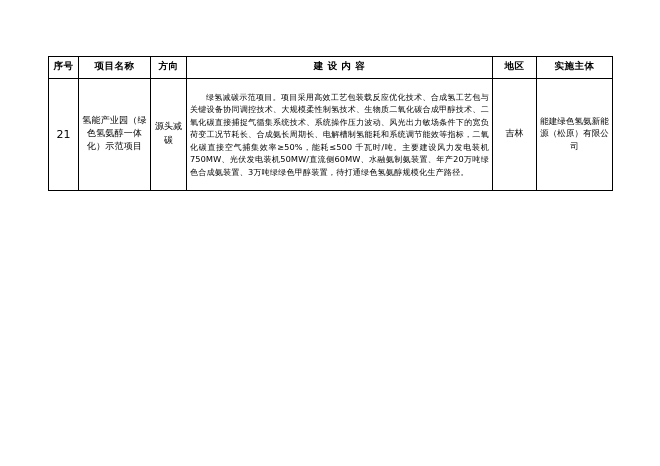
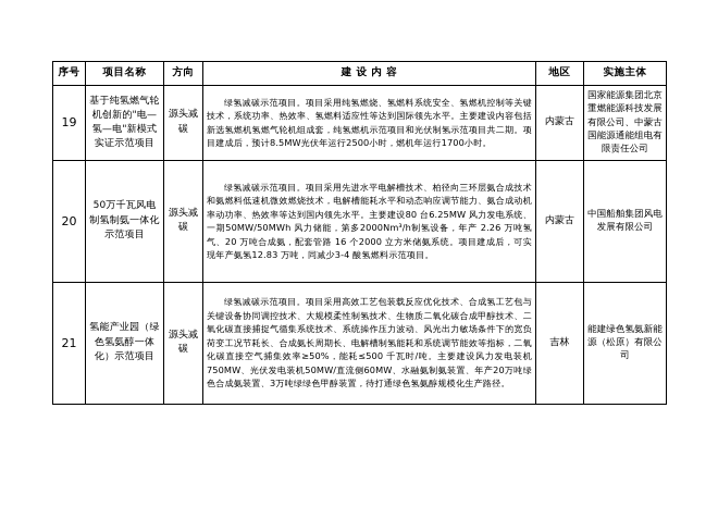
  序号	项目名称	方向	建 设 内 容	地区	实施主体
+ 19	基于纯氢燃气轮机创新的"电—氢—电"新模式实证示范项目	源头减碳	绿氢减碳示范项目。项目采用纯氢燃烧、氢燃料系统安全、氢燃机控制等关键技术，系统功率、热效率、氢燃料适应性等达到国际领先水平。主要建设内容包括新选氢燃机氢燃气轮机组成套，纯氢燃机示范项目和光伏制氢示范项目共二期。项目建成后，预计8.5MW光伏年运行2500小时，燃机年运行1700小时。	内蒙古	国家能源集团北京重燃能源科技发展有限公司、中蒙古国能源通能组电有限责任公司
+ 20	50万千瓦风电制氢制氨一体化示范项目	源头减碳	绿氢减碳示范项目。项目采用先进水平电解槽技术、柏径向三环层氨合成技术和氨燃料低速机微效燃烧技术，电解槽能耗水平和动态响应调节能力、氨合成动机率动功率、热效率等达到国内领先水平。主要建设80 台6.25MW 风力发电系统、一期50MW/50MWh 风力储能，第多2000Nm³/h制氢设备，年产 2.26 万吨氢气、20 万吨合成氨，配套管路 16 个2000 立方米储氨系统。项目建成后，可实现年产氨氢12.83 万吨，同减少3-4 酸氢燃料示范项目。	内蒙古	中国船舶集团风电发展有限公司
  21	氢能产业园（绿色氢氨醇一体化）示范项目	源头减碳	绿氢减碳示范项目。项目采用高效工艺包装载反应优化技术、合成氢工艺包与关键设备协同调控技术、大规模柔性制氢技术、生物质二氧化碳合成甲醇技术、二氧化碳直接捕捉气循集系统技术、系统操作压力波动、风光出力敏场条件下的宽负荷变工况节耗长、合成氨长周期长、电解槽制氢能耗和系统调节能效等指标，二氧化碳直接空气捕集效率≥50%，能耗≤500 千瓦时/吨。主要建设风力发电装机750MW、光伏发电装机50MW/直流侧60MW、水融氨制氨装置、年产20万吨绿色合成氨装置、3万吨绿绿色甲醇装置，待打通绿色氢氨醇规模化生产路径。	吉林	能建绿色氢氨新能源（松原）有限公司
